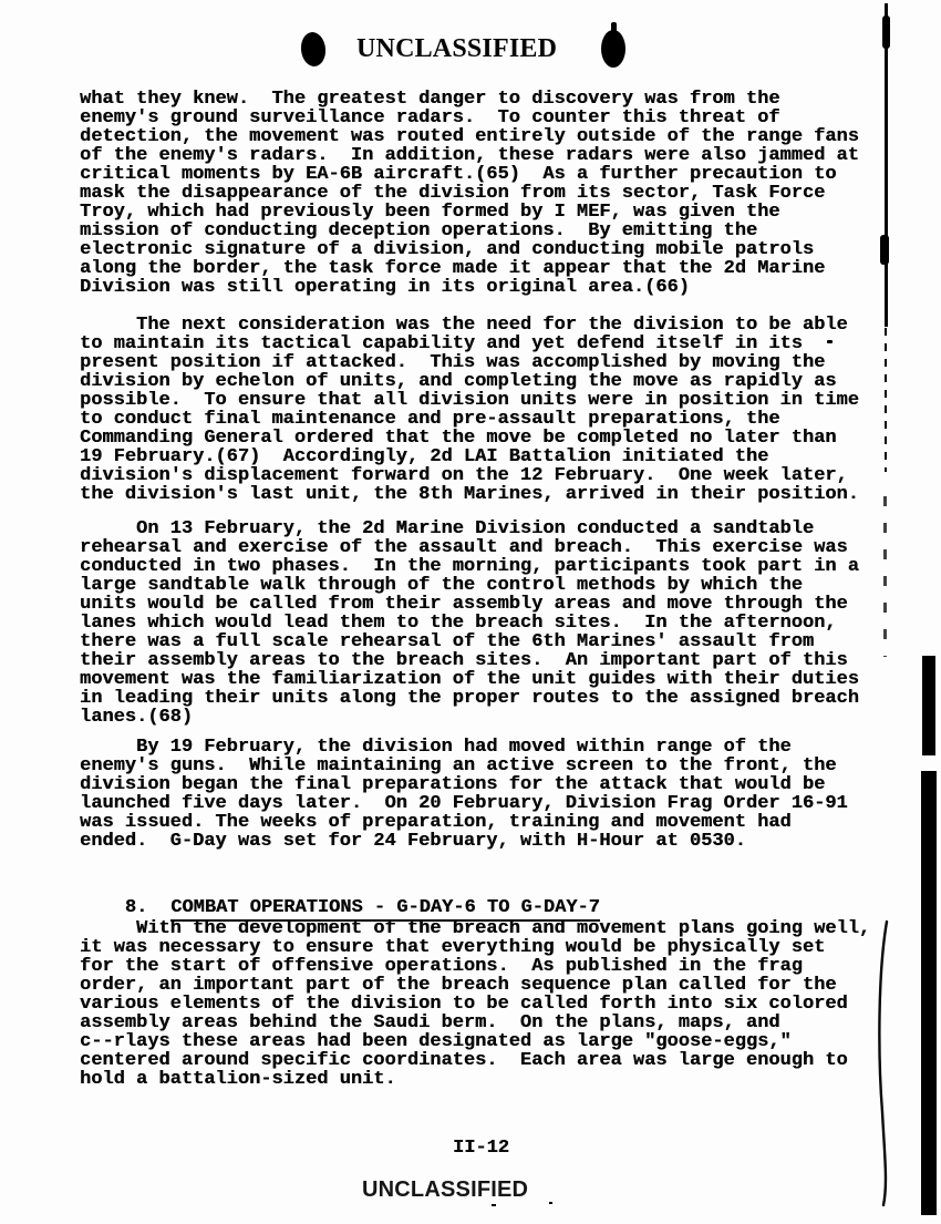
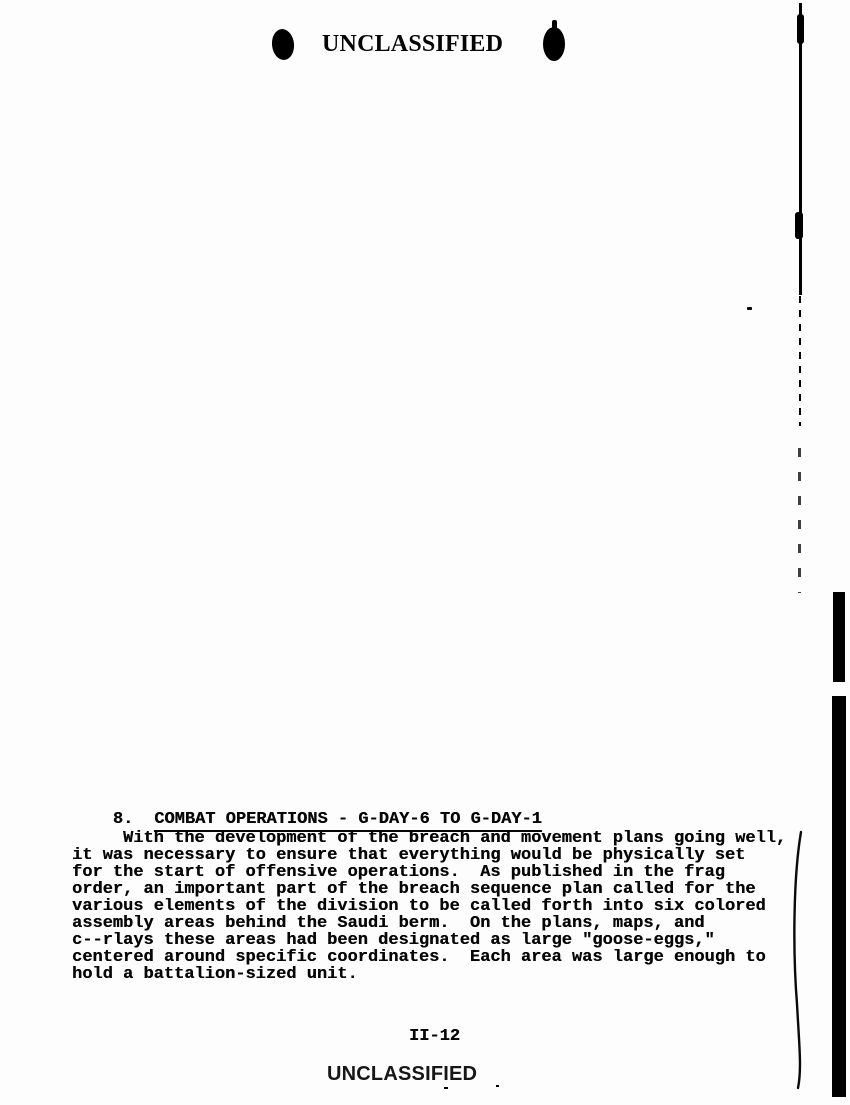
  UNCLASSIFIED
- what they knew. The greatest danger to discovery was from the
- enemy's ground surveillance radars. To counter this threat of
- detection, the movement was routed entirely outside of the range fans
- of the enemy's radars. In addition, these radars were also jammed at
- critical moments by EA-6B aircraft.(65) As a further precaution to
- mask the disappearance of the division from its sector, Task Force
- Troy, which had previously been formed by I MEF, was given the
- mission of conducting deception operations. By emitting the
- electronic signature of a division, and conducting mobile patrols
- along the border, the task force made it appear that the 2d Marine
- Division was still operating in its original area.(66)
- The next consideration was the need for the division to be able
- to maintain its tactical capability and yet defend itself in its
- present position if attacked. This was accomplished by moving the
- division by echelon of units, and completing the move as rapidly as
- possible. To ensure that all division units were in position in time
- to conduct final maintenance and pre-assault preparations, the
- Commanding General ordered that the move be completed no later than
- 19 February.(67) Accordingly, 2d LAI Battalion initiated the
- division's displacement forward on the 12 February. One week later,
- the division's last unit, the 8th Marines, arrived in their position.
- On 13 February, the 2d Marine Division conducted a sandtable
- rehearsal and exercise of the assault and breach. This exercise was
- conducted in two phases. In the morning, participants took part in a
- large sandtable walk through of the control methods by which the
- units would be called from their assembly areas and move through the
- lanes which would lead them to the breach sites. In the afternoon,
- there was a full scale rehearsal of the 6th Marines' assault from
- their assembly areas to the breach sites. An important part of this
- movement was the familiarization of the unit guides with their duties
- in leading their units along the proper routes to the assigned breach
- lanes.(68)
- By 19 February, the division had moved within range of the
- enemy's guns. While maintaining an active screen to the front, the
- division began the final preparations for the attack that would be
- launched five days later. On 20 February, Division Frag Order 16-91
- was issued. The weeks of preparation, training and movement had
- ended. G-Day was set for 24 February, with H-Hour at 0530.
- 8. COMBAT OPERATIONS - G-DAY-6 TO G-DAY-7
+ 8. COMBAT OPERATIONS - G-DAY-6 TO G-DAY-1
  With the development of the breach and movement plans going well,
  it was necessary to ensure that everything would be physically set
  for the start of offensive operations. As published in the frag
  order, an important part of the breach sequence plan called for the
  various elements of the division to be called forth into six colored
  assembly areas behind the Saudi berm. On the plans, maps, and
  c--rlays these areas had been designated as large "goose-eggs,"
  centered around specific coordinates. Each area was large enough to
  hold a battalion-sized unit.
  II-12
  UNCLASSIFIED
